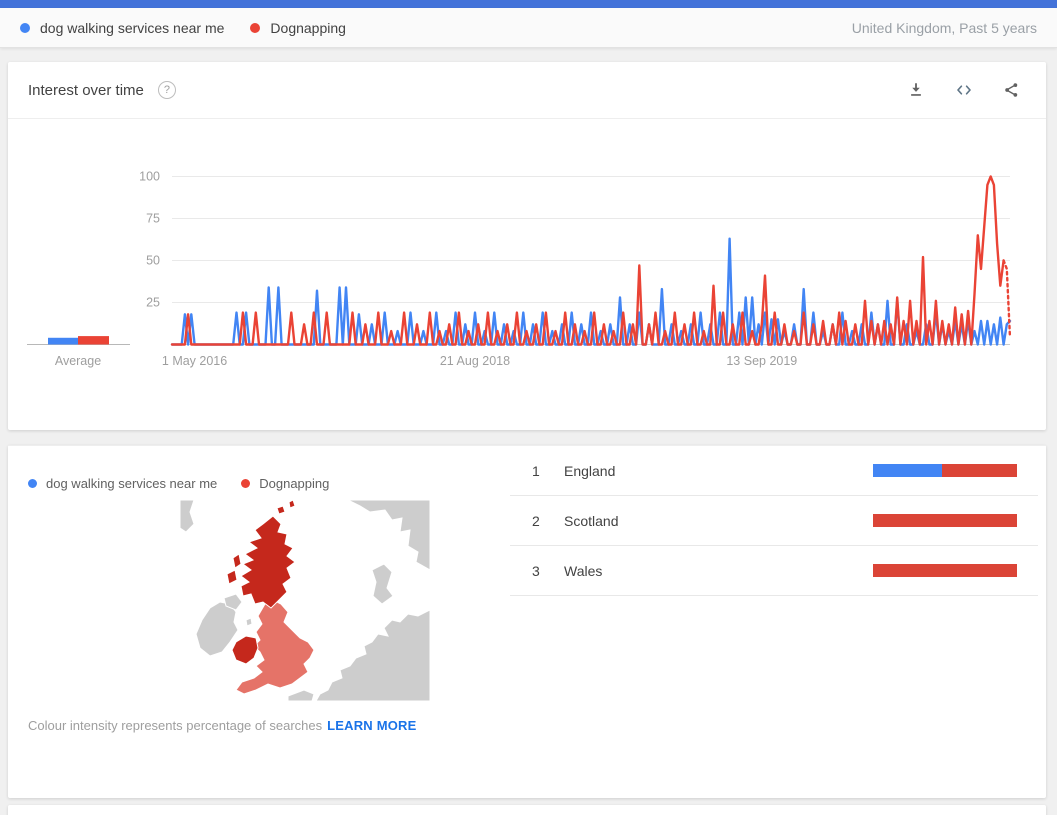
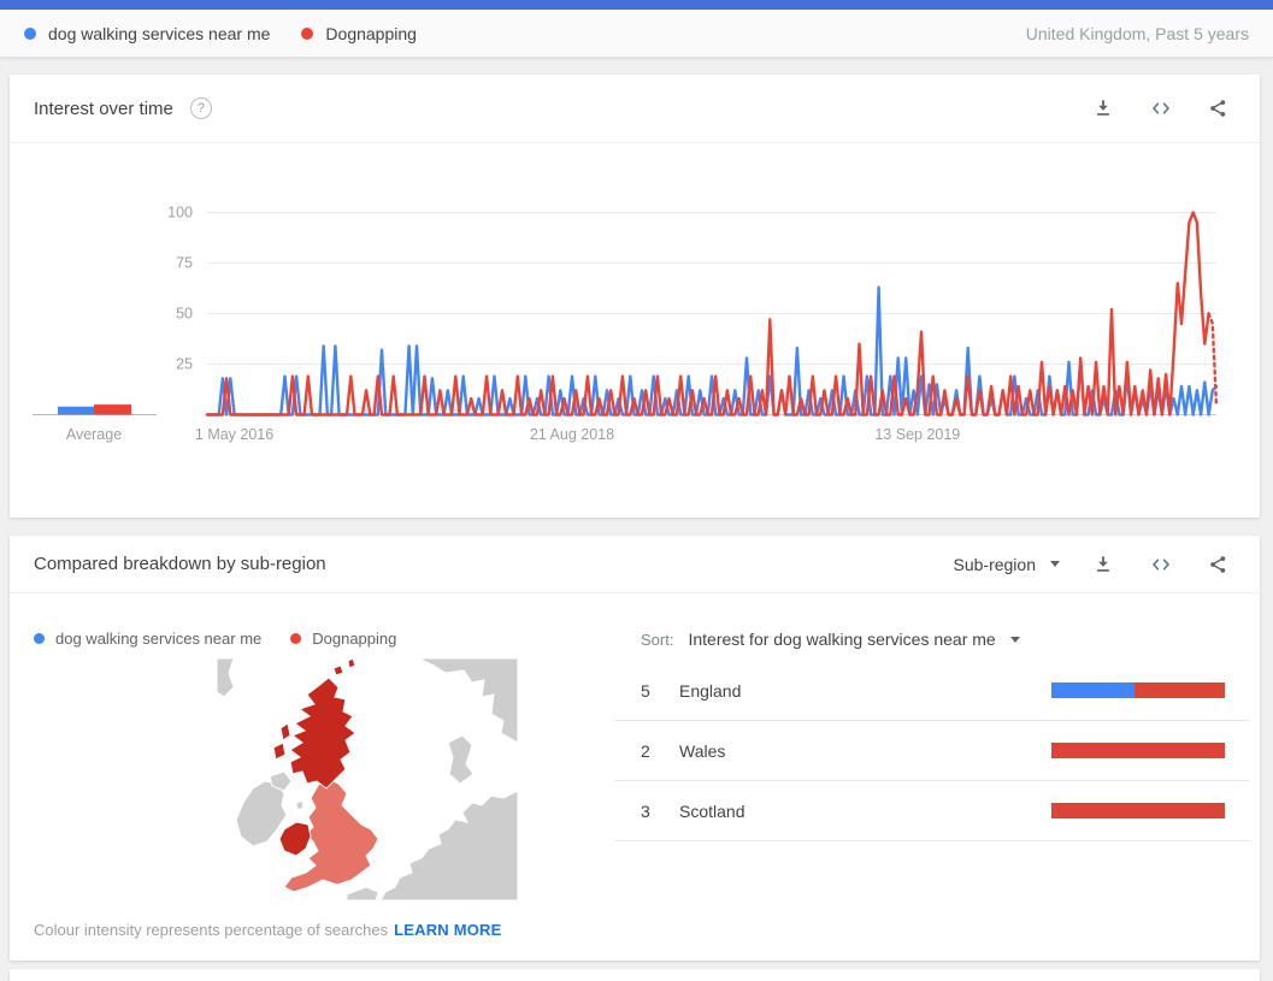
  dog walking services near me
  Dognapping
  United Kingdom, Past 5 years
  Interest over time
  ?
  25
  50
  75
  100
  1 May 2016
  21 Aug 2018
  13 Sep 2019
  Average
+ Compared breakdown by sub-region
+ Sub-region
  dog walking services near me
  Dognapping
  Colour intensity represents percentage of searches LEARN MORE
+ Sort:
+ Interest for dog walking services near me
- 1
+ 5
  England
  2
- Scotland
+ Wales
  3
- Wales
+ Scotland
